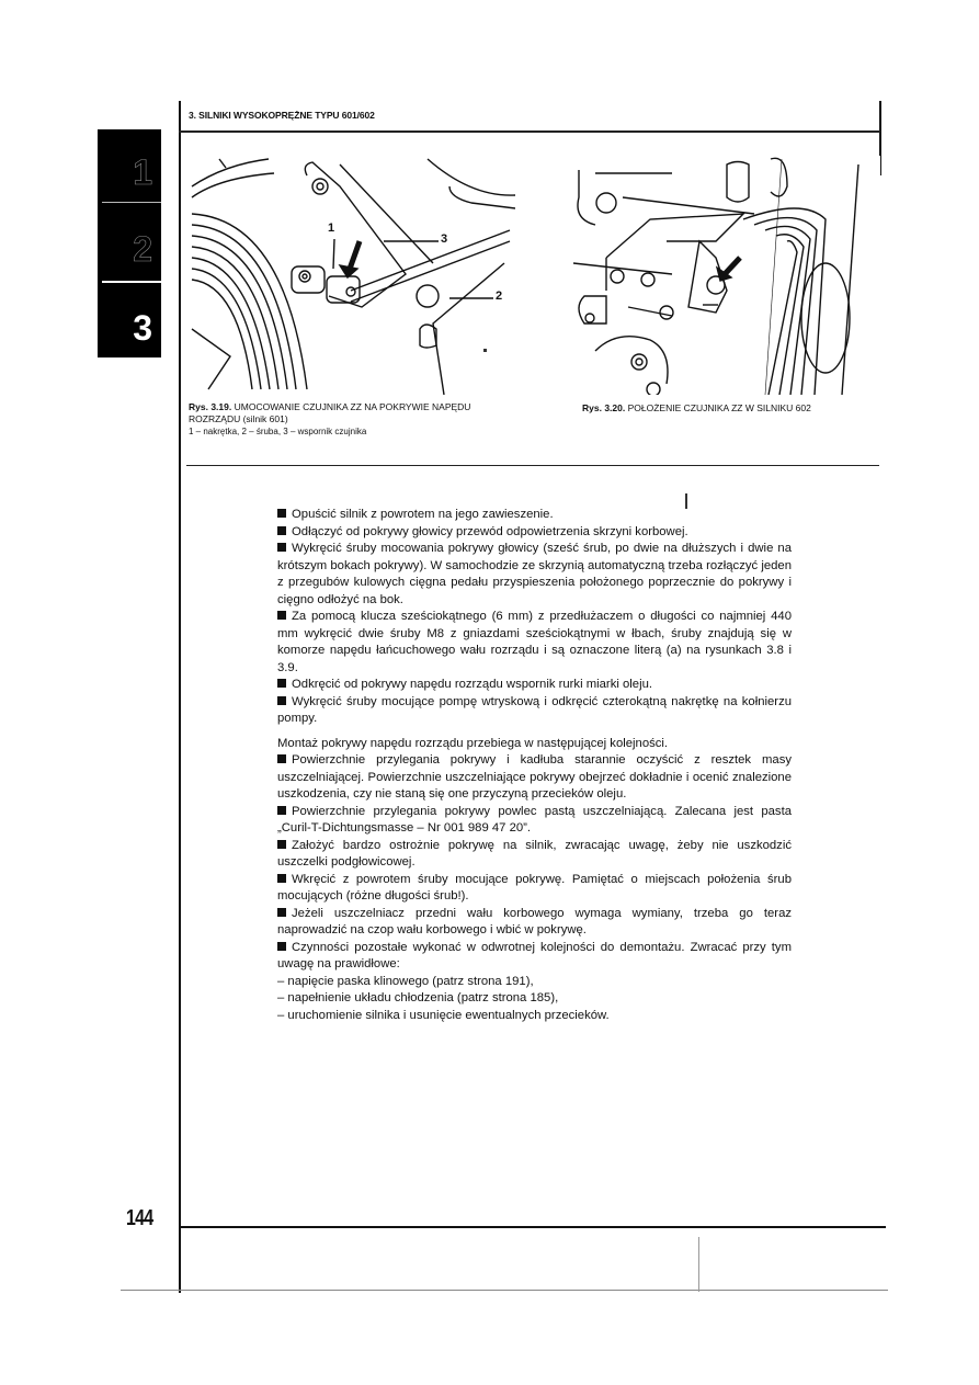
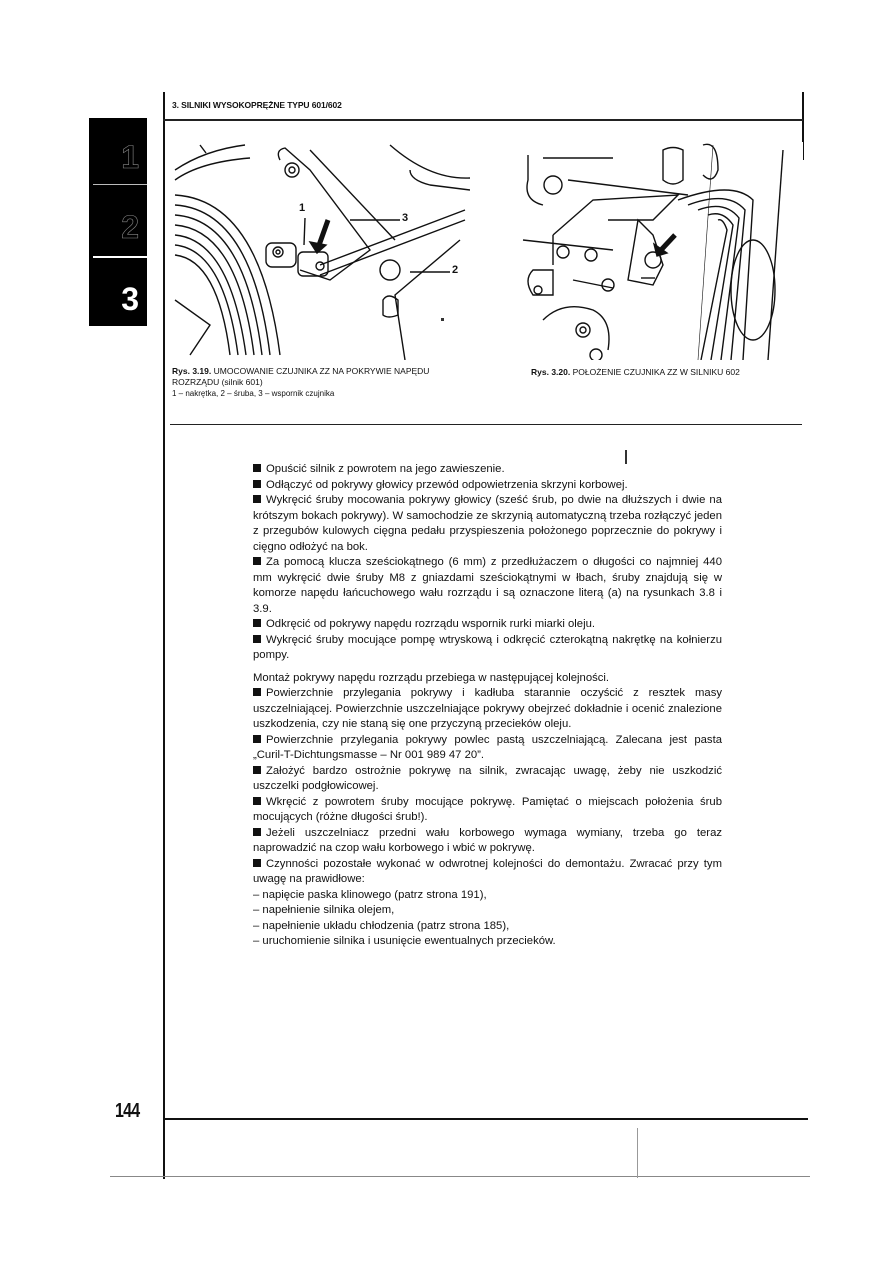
  3. SILNIKI WYSOKOPRĘŻNE TYPU 601/602
  1
  2
  3
  1
  3
  2
  Rys. 3.19. UMOCOWANIE CZUJNIKA ZZ NA POKRYWIE NAPĘDU ROZRZĄDU (silnik 601)
  1 – nakrętka, 2 – śruba, 3 – wspornik czujnika
  Rys. 3.20. POŁOŻENIE CZUJNIKA ZZ W SILNIKU 602
  Opuścić silnik z powrotem na jego zawieszenie.
  Odłączyć od pokrywy głowicy przewód odpowietrzenia skrzyni korbowej.
  Wykręcić śruby mocowania pokrywy głowicy (sześć śrub, po dwie na dłuższych i dwie na krótszym bokach pokrywy). W samochodzie ze skrzynią automatyczną trzeba rozłączyć jeden z przegubów kulowych cięgna pedału przyspieszenia położonego poprzecznie do pokrywy i cięgno odłożyć na bok.
  Za pomocą klucza sześciokątnego (6 mm) z przedłużaczem o długości co najmniej 440 mm wykręcić dwie śruby M8 z gniazdami sześciokątnymi w łbach, śruby znajdują się w komorze napędu łańcuchowego wału rozrządu i są oznaczone literą (a) na rysunkach 3.8 i 3.9.
  Odkręcić od pokrywy napędu rozrządu wspornik rurki miarki oleju.
  Wykręcić śruby mocujące pompę wtryskową i odkręcić czterokątną nakrętkę na kołnierzu pompy.
  Montaż pokrywy napędu rozrządu przebiega w następującej kolejności.
  Powierzchnie przylegania pokrywy i kadłuba starannie oczyścić z resztek masy uszczelniającej. Powierzchnie uszczelniające pokrywy obejrzeć dokładnie i ocenić znalezione uszkodzenia, czy nie staną się one przyczyną przecieków oleju.
  Powierzchnie przylegania pokrywy powlec pastą uszczelniającą. Zalecana jest pasta „Curil-T-Dichtungsmasse – Nr 001 989 47 20”.
  Założyć bardzo ostrożnie pokrywę na silnik, zwracając uwagę, żeby nie uszkodzić uszczelki podgłowicowej.
  Wkręcić z powrotem śruby mocujące pokrywę. Pamiętać o miejscach położenia śrub mocujących (różne długości śrub!).
  Jeżeli uszczelniacz przedni wału korbowego wymaga wymiany, trzeba go teraz naprowadzić na czop wału korbowego i wbić w pokrywę.
  Czynności pozostałe wykonać w odwrotnej kolejności do demontażu. Zwracać przy tym uwagę na prawidłowe:
  – napięcie paska klinowego (patrz strona 191),
+ – napełnienie silnika olejem,
  – napełnienie układu chłodzenia (patrz strona 185),
  – uruchomienie silnika i usunięcie ewentualnych przecieków.
  144
